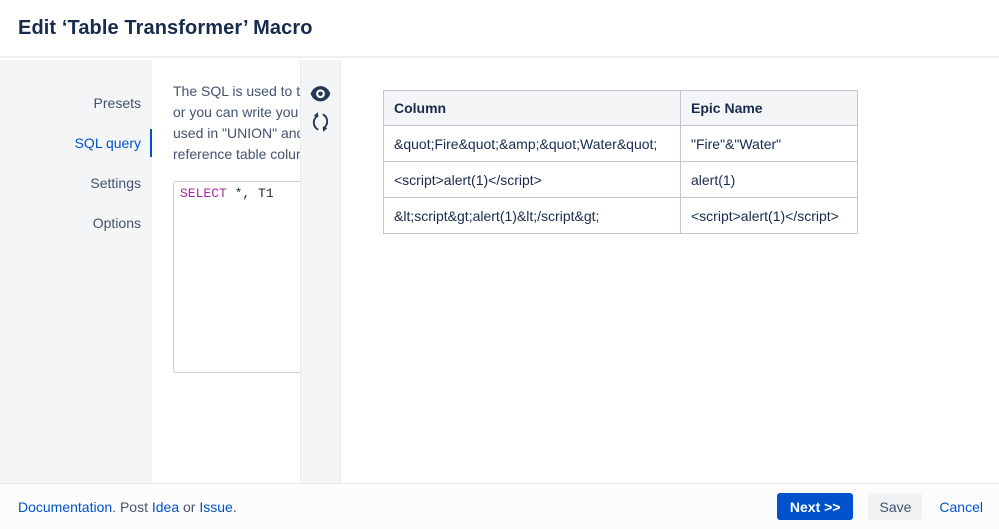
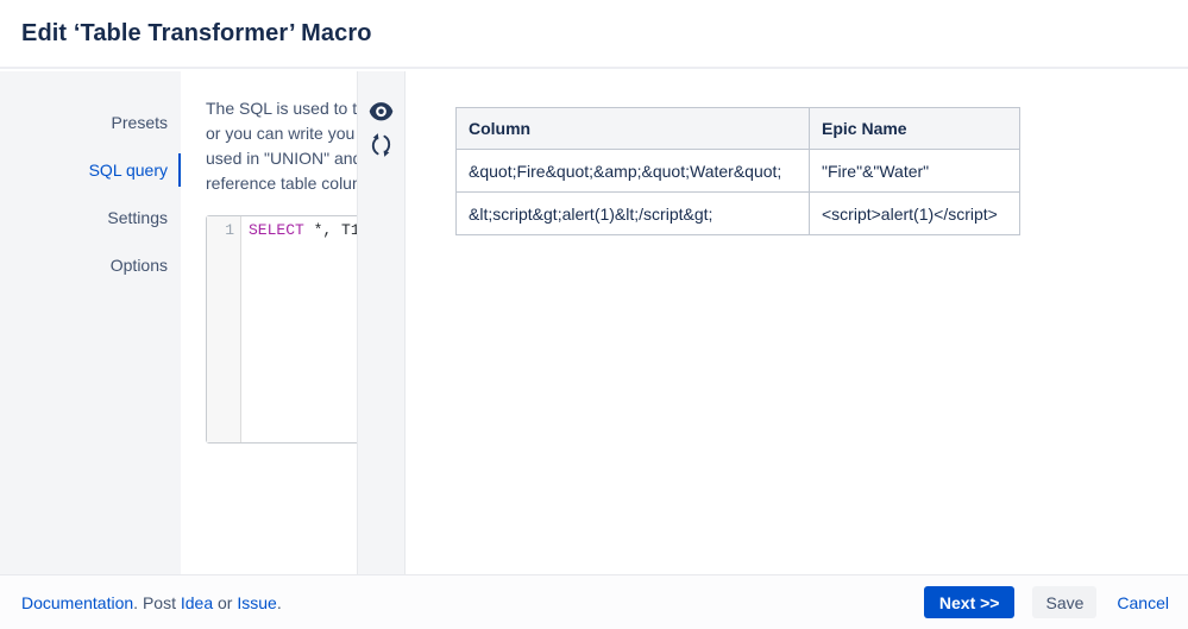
  Edit ‘Table Transformer’ Macro
  Presets
  SQL query
  Settings
  Options
  The SQL is used to t
  or you can write you
  used in "UNION" an
  reference table colu
+ 1
  SELECT *, T1
  Column	Epic Name
  &quot;Fire&quot;&amp;&quot;Water&quot;	"Fire"&"Water"
- <script>alert(1)</script>	alert(1)
  &lt;script&gt;alert(1)&lt;/script&gt;	<script>alert(1)</script>
  Documentation. Post Idea or Issue.
  Next >>
  Save
  Cancel
